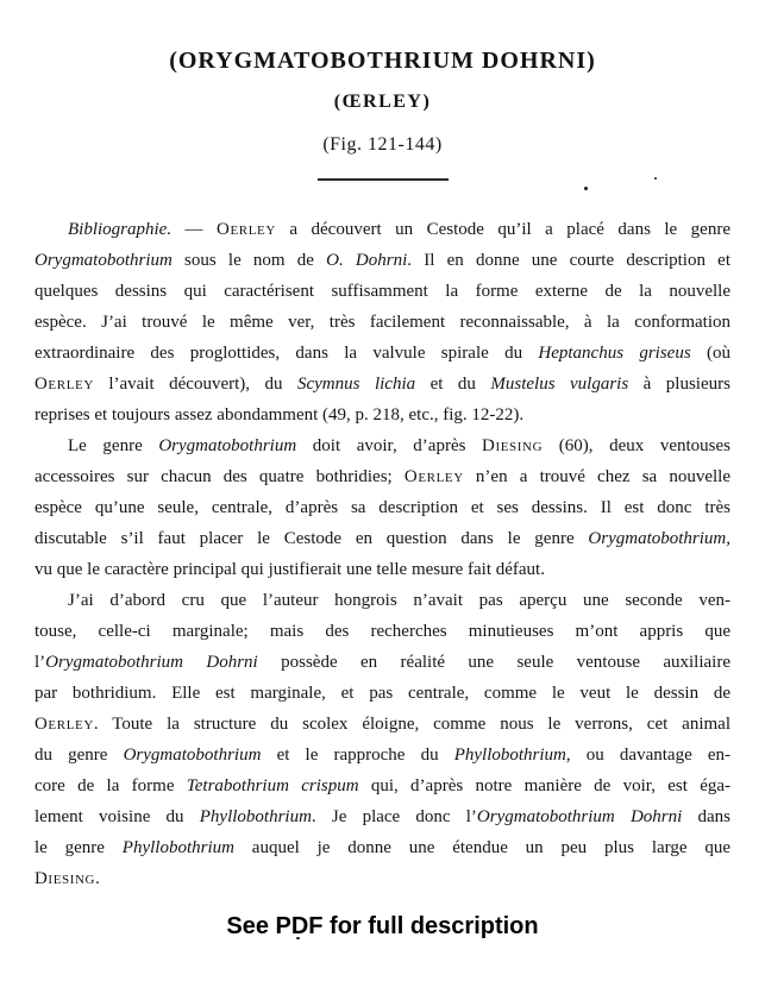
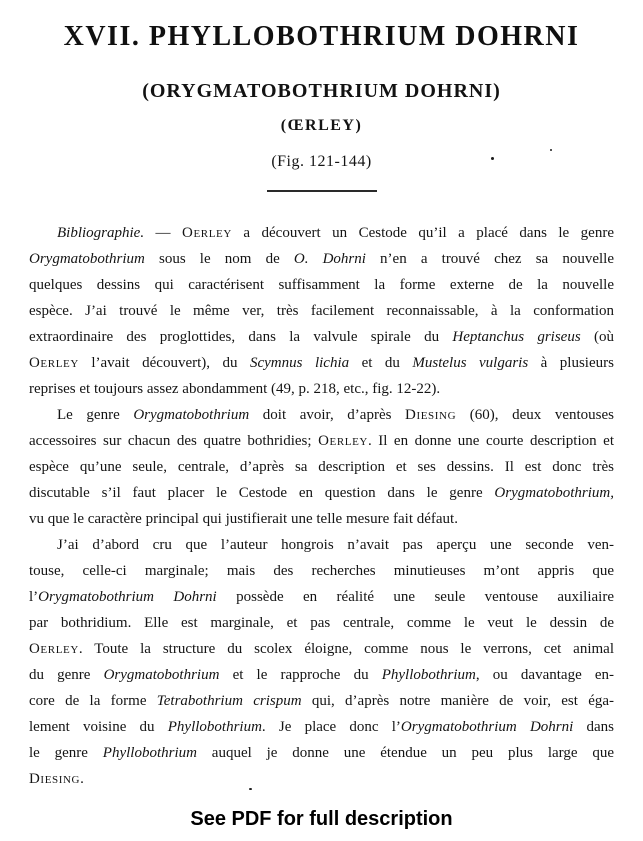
+ XVII. PHYLLOBOTHRIUM DOHRNI
  (ORYGMATOBOTHRIUM DOHRNI)
  (ŒRLEY)
  (Fig. 121-144)
  Bibliographie. — Oerley a découvert un Cestode qu’il a placé dans le genre
- Orygmatobothrium sous le nom de O. Dohrni. Il en donne une courte description et
+ Orygmatobothrium sous le nom de O. Dohrni n’en a trouvé chez sa nouvelle
  quelques dessins qui caractérisent suffisamment la forme externe de la nouvelle
  espèce. J’ai trouvé le même ver, très facilement reconnaissable, à la conformation
  extraordinaire des proglottides, dans la valvule spirale du Heptanchus griseus (où
  Oerley l’avait découvert), du Scymnus lichia et du Mustelus vulgaris à plusieurs
  reprises et toujours assez abondamment (49, p. 218, etc., fig. 12-22).
  Le genre Orygmatobothrium doit avoir, d’après Diesing (60), deux ventouses
- accessoires sur chacun des quatre bothridies; Oerley n’en a trouvé chez sa nouvelle
+ accessoires sur chacun des quatre bothridies; Oerley. Il en donne une courte description et
  espèce qu’une seule, centrale, d’après sa description et ses dessins. Il est donc très
  discutable s’il faut placer le Cestode en question dans le genre Orygmatobothrium,
  vu que le caractère principal qui justifierait une telle mesure fait défaut.
  J’ai d’abord cru que l’auteur hongrois n’avait pas aperçu une seconde ven-
  touse, celle-ci marginale; mais des recherches minutieuses m’ont appris que
  l’Orygmatobothrium Dohrni possède en réalité une seule ventouse auxiliaire
  par bothridium. Elle est marginale, et pas centrale, comme le veut le dessin de
  Oerley. Toute la structure du scolex éloigne, comme nous le verrons, cet animal
  du genre Orygmatobothrium et le rapproche du Phyllobothrium, ou davantage en-
  core de la forme Tetrabothrium crispum qui, d’après notre manière de voir, est éga-
  lement voisine du Phyllobothrium. Je place donc l’Orygmatobothrium Dohrni dans
  le genre Phyllobothrium auquel je donne une étendue un peu plus large que
  Diesing.
  See PDF for full description
